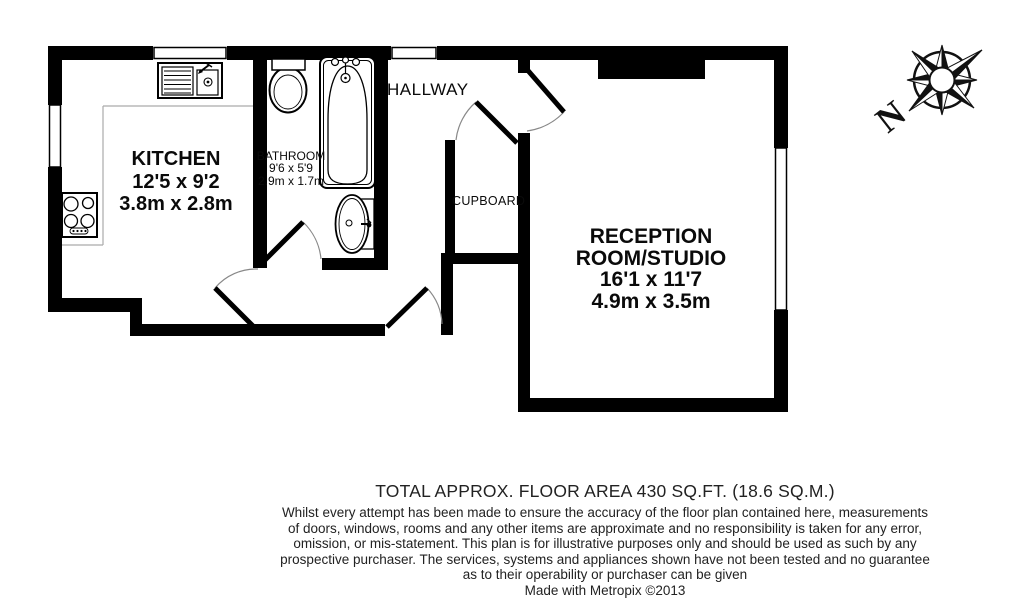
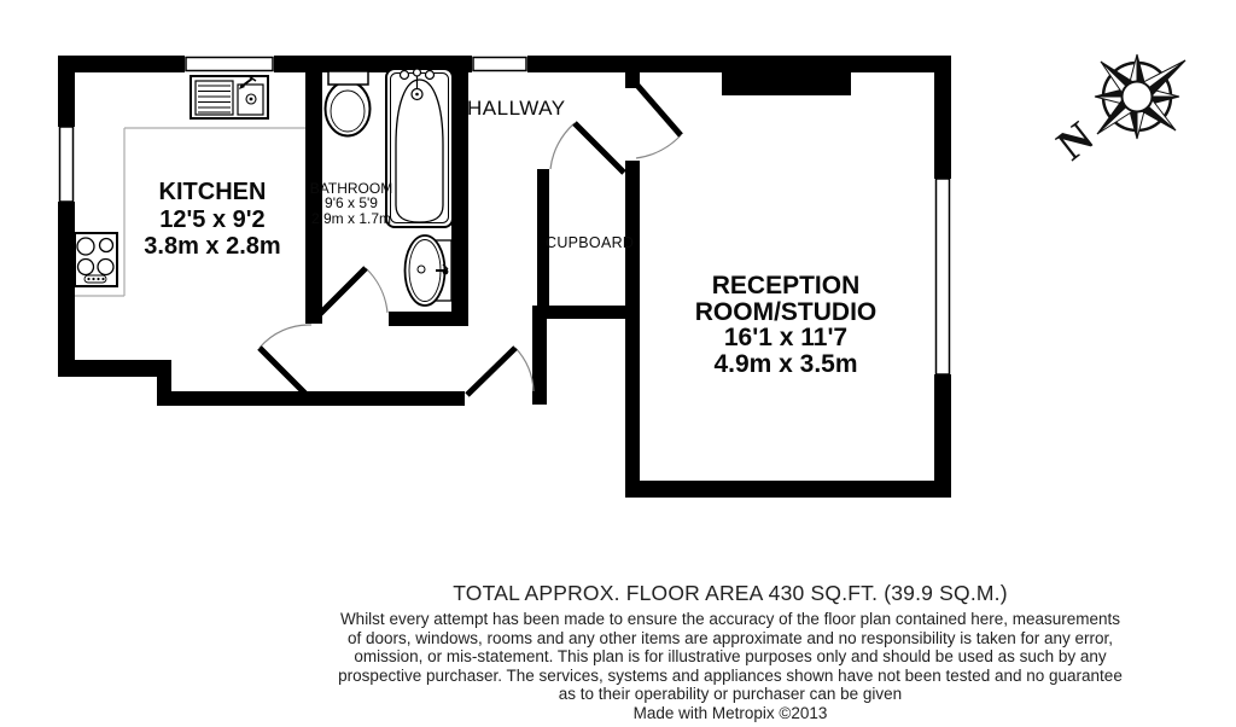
  KITCHEN
  12'5 x 9'2
  3.8m x 2.8m
  BATHROOM
  9'6 x 5'9
  2.9m x 1.7m
  HALLWAY
  CUPBOARD
  RECEPTION
  ROOM/STUDIO
  16'1 x 11'7
  4.9m x 3.5m
- TOTAL APPROX. FLOOR AREA 430 SQ.FT. (18.6 SQ.M.)
+ TOTAL APPROX. FLOOR AREA 430 SQ.FT. (39.9 SQ.M.)
  Whilst every attempt has been made to ensure the accuracy of the floor plan contained here, measurements
  of doors, windows, rooms and any other items are approximate and no responsibility is taken for any error,
  omission, or mis-statement. This plan is for illustrative purposes only and should be used as such by any
  prospective purchaser. The services, systems and appliances shown have not been tested and no guarantee
  as to their operability or purchaser can be given
  Made with Metropix ©2013
